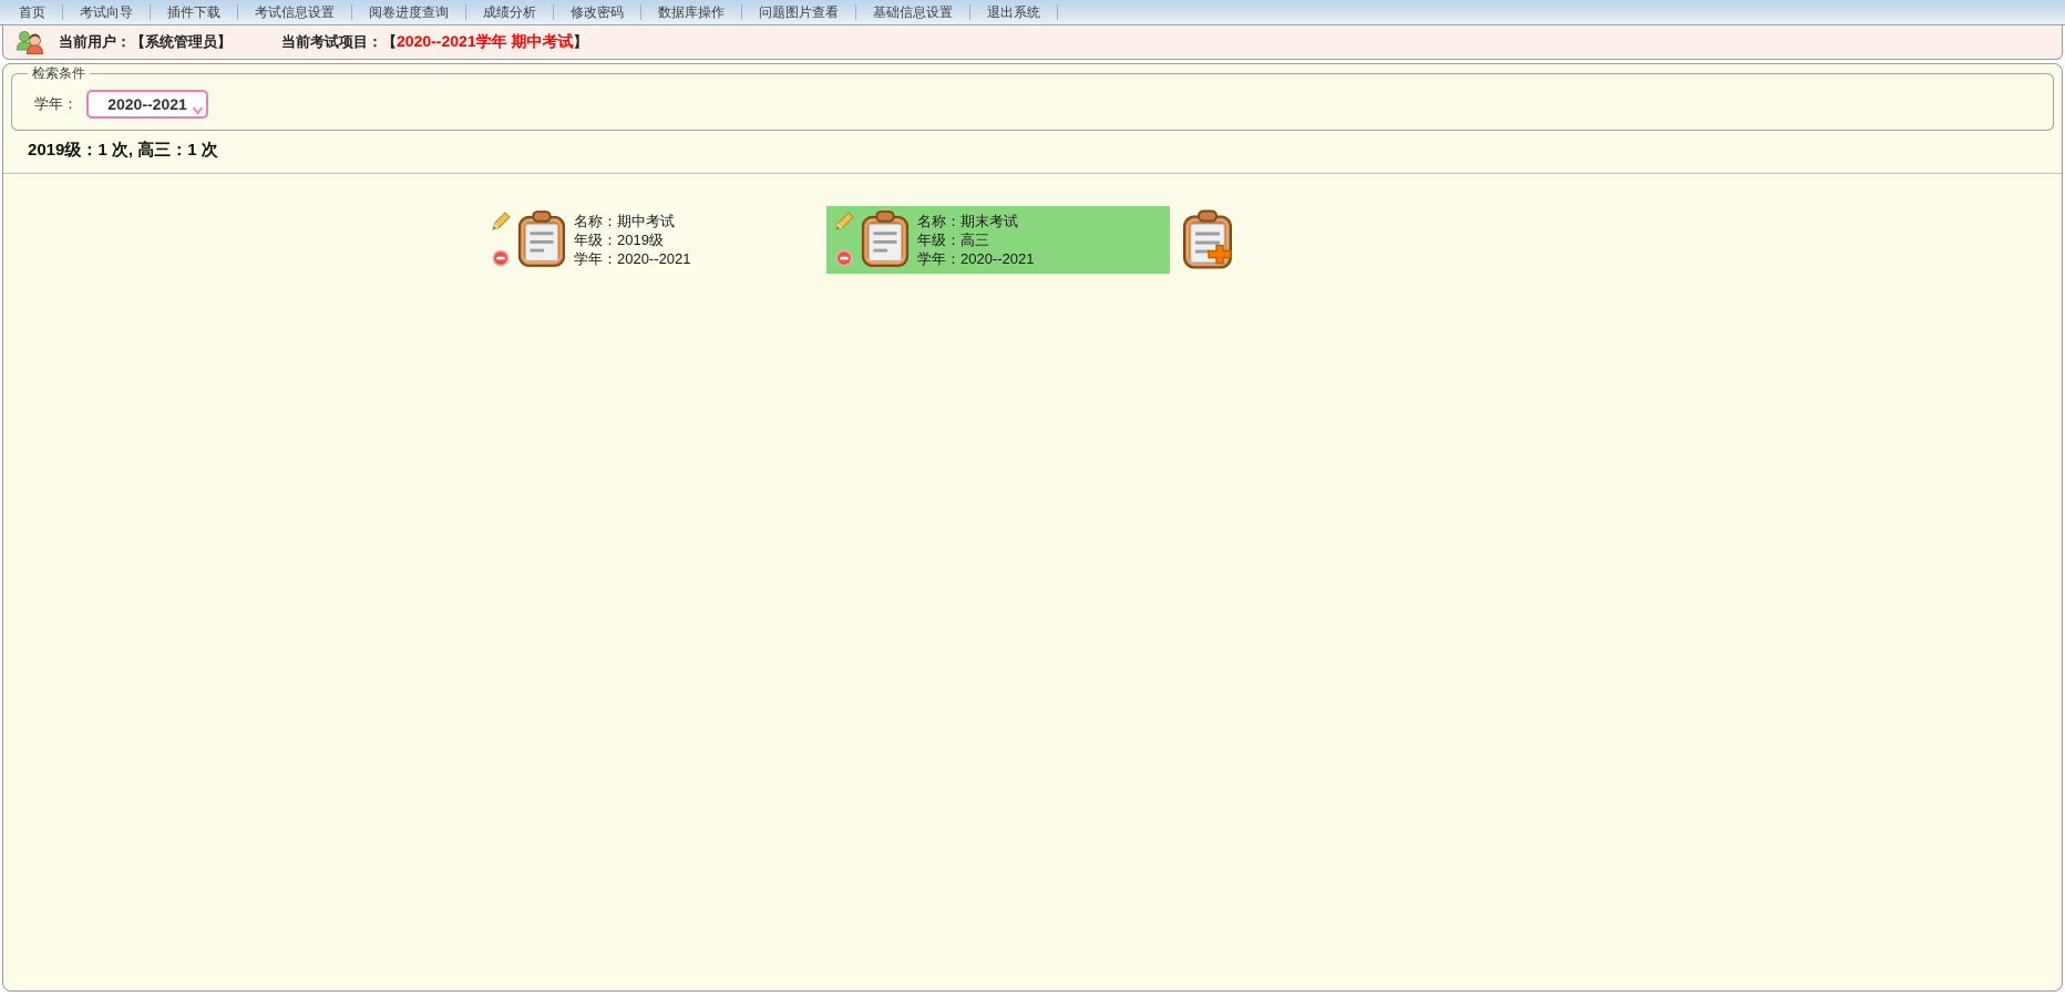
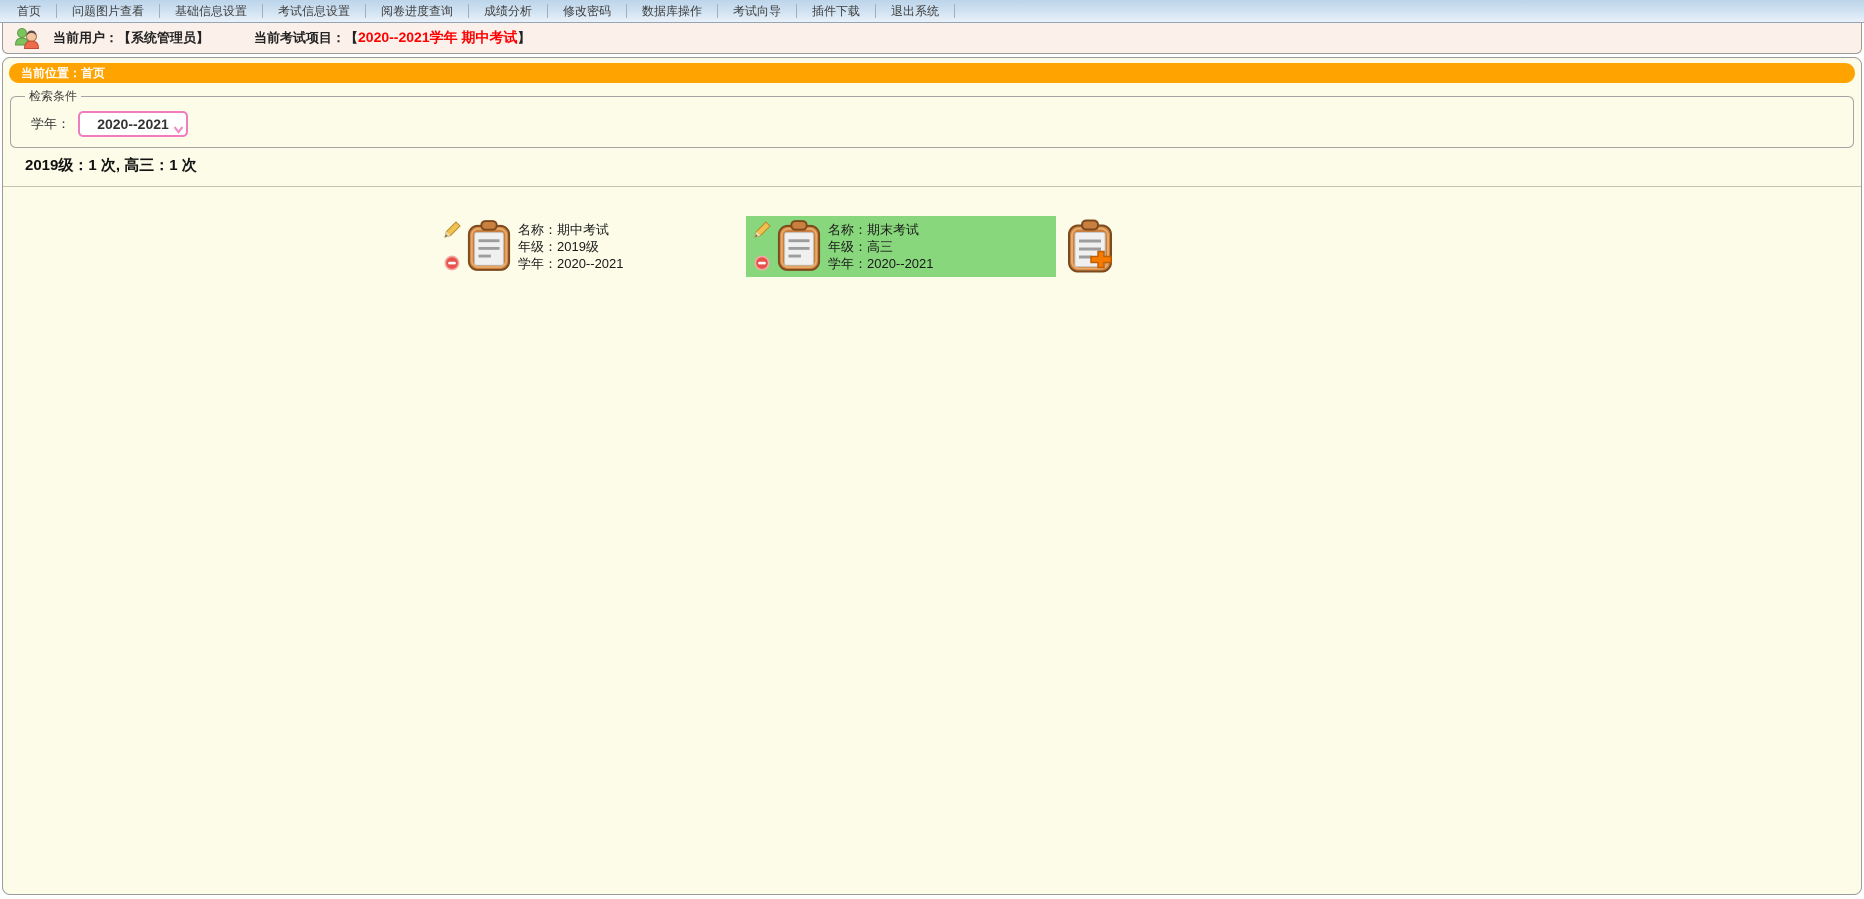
  首页
- 考试向导
+ 问题图片查看
- 插件下载
+ 基础信息设置
  考试信息设置
  阅卷进度查询
  成绩分析
  修改密码
  数据库操作
- 问题图片查看
+ 考试向导
- 基础信息设置
+ 插件下载
  退出系统
  当前用户：【系统管理员】
  当前考试项目：【
  2020--2021学年 期中考试
  】
+ 当前位置：首页
  检索条件
  学年：
  2020--2021
  2019级：1 次, 高三：1 次
  名称：期中考试
  年级：2019级
  学年：2020--2021
  名称：期末考试
  年级：高三
  学年：2020--2021
